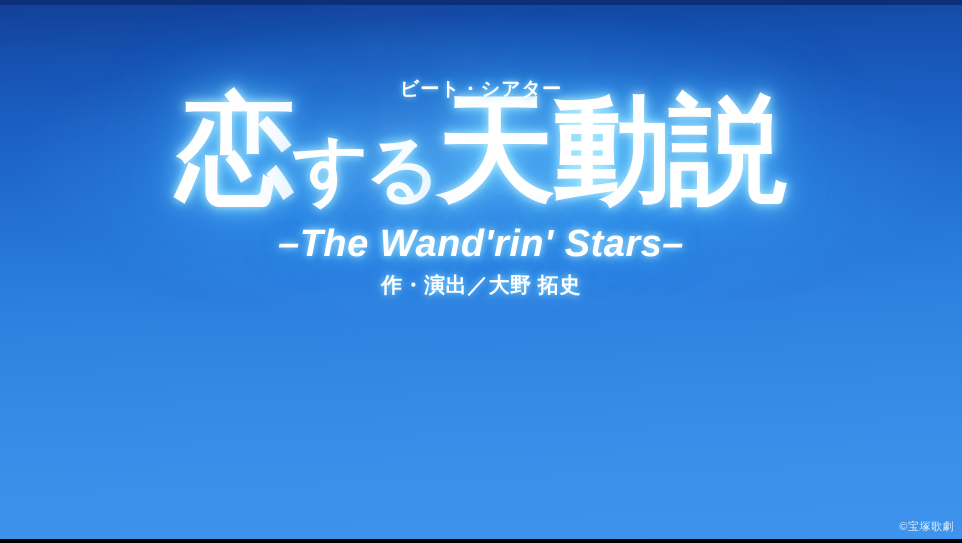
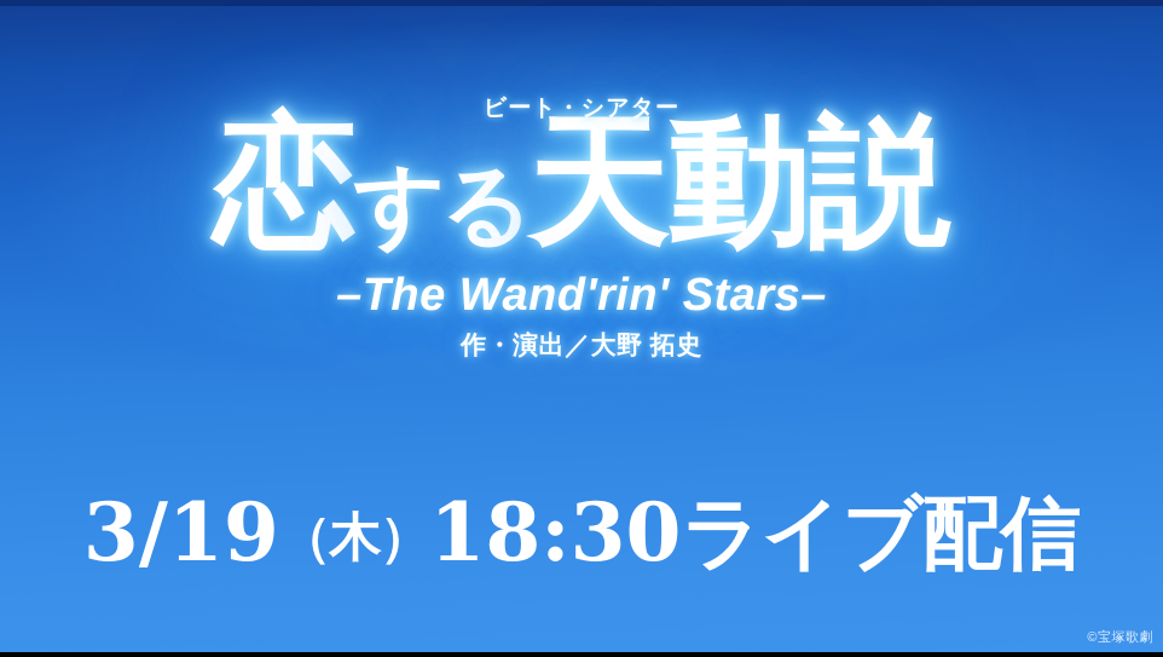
  ビート・シアター
  恋する天動説
  –The Wand'rin' Stars–
  作・演出／大野 拓史
+ 3/19（木）18:30ライブ配信
  ©宝塚歌劇
